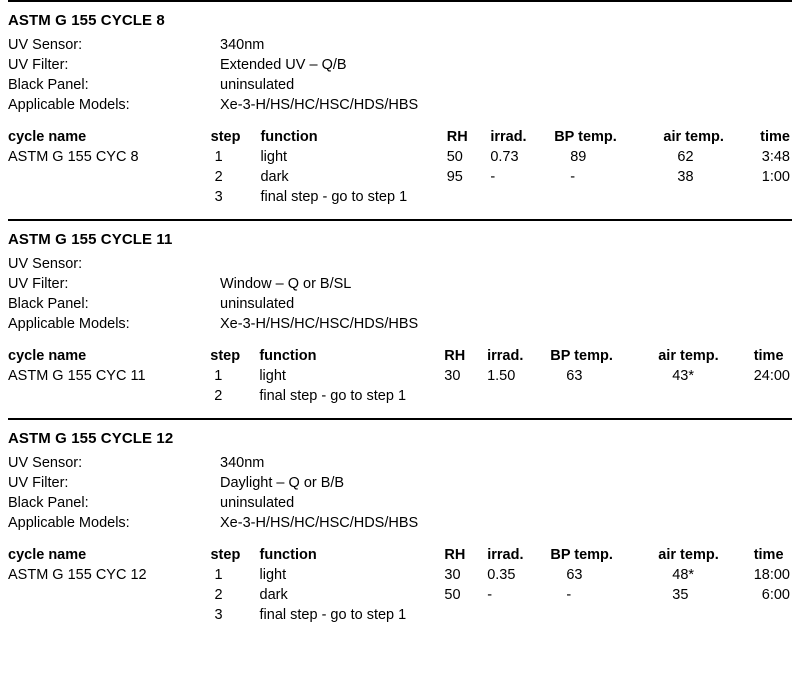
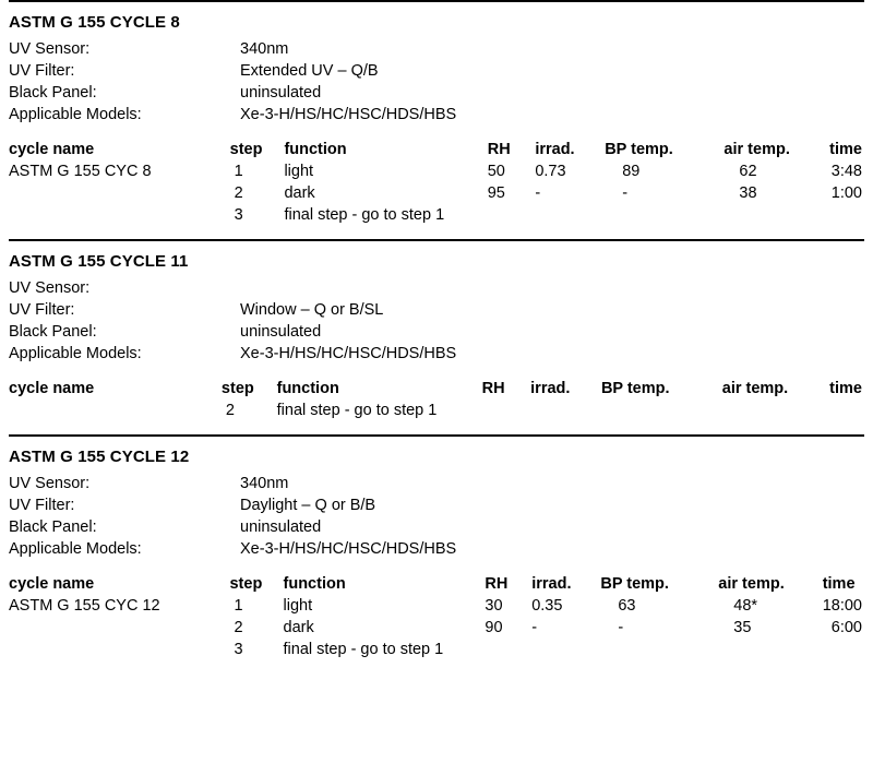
  ASTM G 155 CYCLE 8
  UV Sensor:
  340nm
  UV Filter:
  Extended UV – Q/B
  Black Panel:
  uninsulated
  Applicable Models:
  Xe-3-H/HS/HC/HSC/HDS/HBS
  cycle name	step	function	RH	irrad.	BP temp.	air temp.	time
  ASTM G 155 CYC 8	1	light	50	0.73	89	62	3:48
  	2	dark	95	-	-	38	1:00
  	3	final step - go to step 1
  ASTM G 155 CYCLE 11
  UV Sensor:
  UV Filter:
  Window – Q or B/SL
  Black Panel:
  uninsulated
  Applicable Models:
  Xe-3-H/HS/HC/HSC/HDS/HBS
  cycle name	step	function	RH	irrad.	BP temp.	air temp.	time
- ASTM G 155 CYC 11	1	light	30	1.50	63	43*	24:00
  	2	final step - go to step 1
  ASTM G 155 CYCLE 12
  UV Sensor:
  340nm
  UV Filter:
  Daylight – Q or B/B
  Black Panel:
  uninsulated
  Applicable Models:
  Xe-3-H/HS/HC/HSC/HDS/HBS
  cycle name	step	function	RH	irrad.	BP temp.	air temp.	time
  ASTM G 155 CYC 12	1	light	30	0.35	63	48*	18:00
- 	2	dark	50	-	-	35	6:00
+ 	2	dark	90	-	-	35	6:00
  	3	final step - go to step 1
